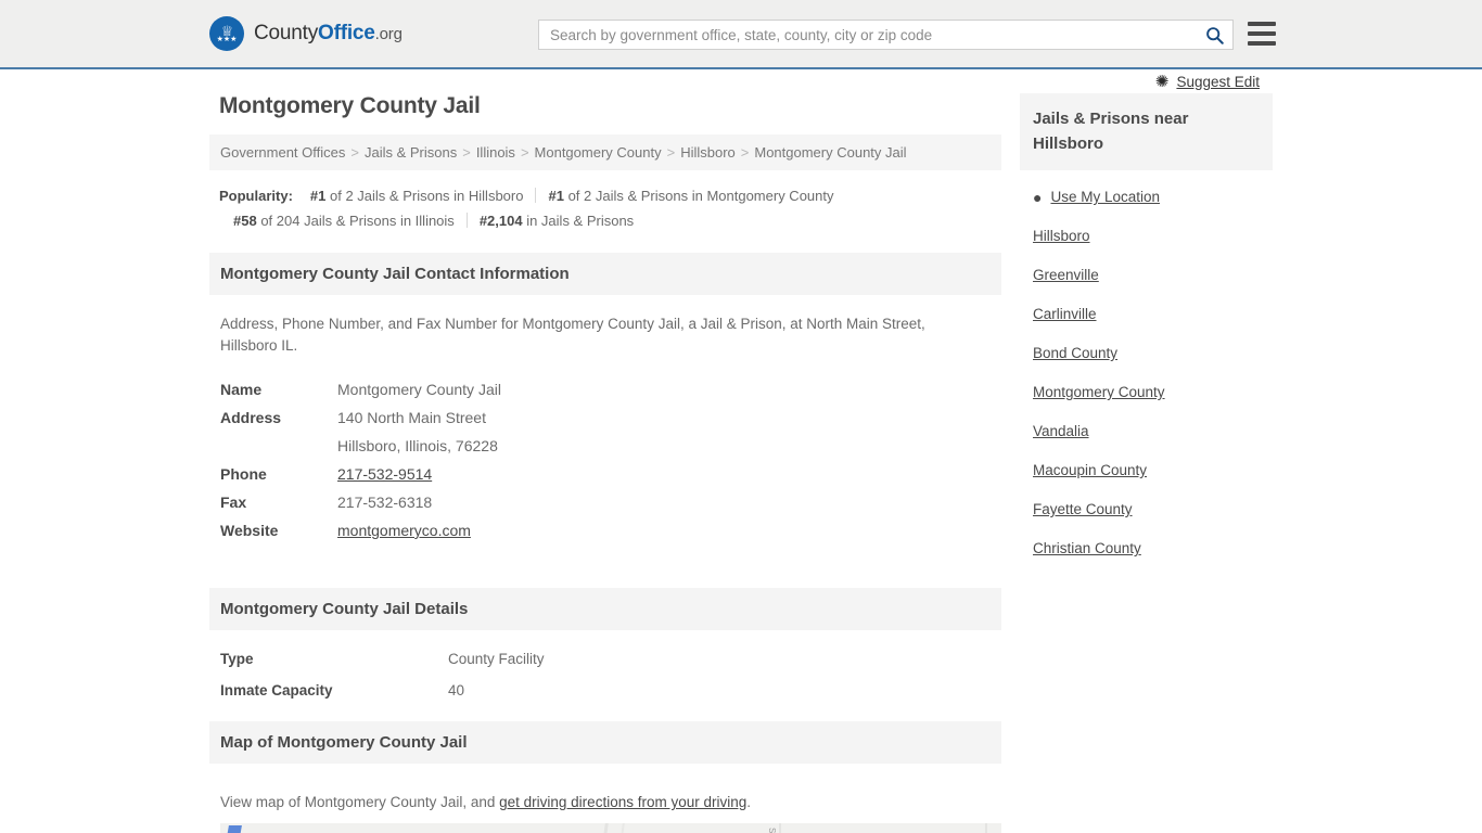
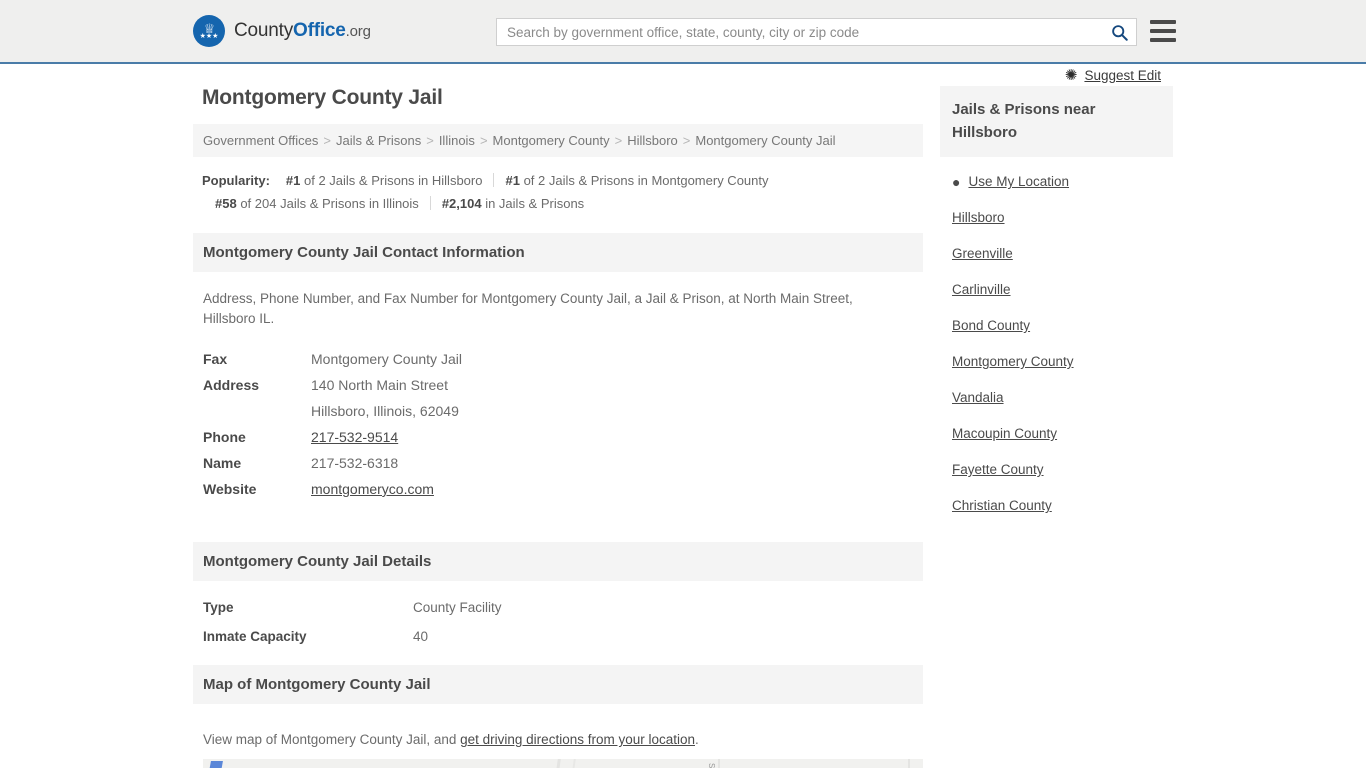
  ♕
  CountyOffice.org
  Search by government office, state, county, city or zip code
  Montgomery County Jail
  Government Offices > Jails & Prisons > Illinois > Montgomery County > Hillsboro > Montgomery County Jail
  Popularity: #1 of 2 Jails & Prisons in Hillsboro #1 of 2 Jails & Prisons in Montgomery County
  #58 of 204 Jails & Prisons in Illinois #2,104 in Jails & Prisons
  Montgomery County Jail Contact Information
  Address, Phone Number, and Fax Number for Montgomery County Jail, a Jail & Prison, at North Main Street, Hillsboro IL.
- Name	Montgomery County Jail
+ Fax	Montgomery County Jail
  Address	140 North Main Street
- 	Hillsboro, Illinois, 76228
+ 	Hillsboro, Illinois, 62049
  Phone	217-532-9514
- Fax	217-532-6318
+ Name	217-532-6318
  Website	montgomeryco.com
  ✺
  Suggest Edit
  Montgomery County Jail Details
  Type	County Facility
  Inmate Capacity	40
  Map of Montgomery County Jail
- View map of Montgomery County Jail, and get driving directions from your driving.
+ View map of Montgomery County Jail, and get driving directions from your location.
  Jails & Prisons near Hillsboro
  ●
  Use My Location
  Hillsboro
  Greenville
  Carlinville
  Bond County
  Montgomery County
  Vandalia
  Macoupin County
  Fayette County
  Christian County
